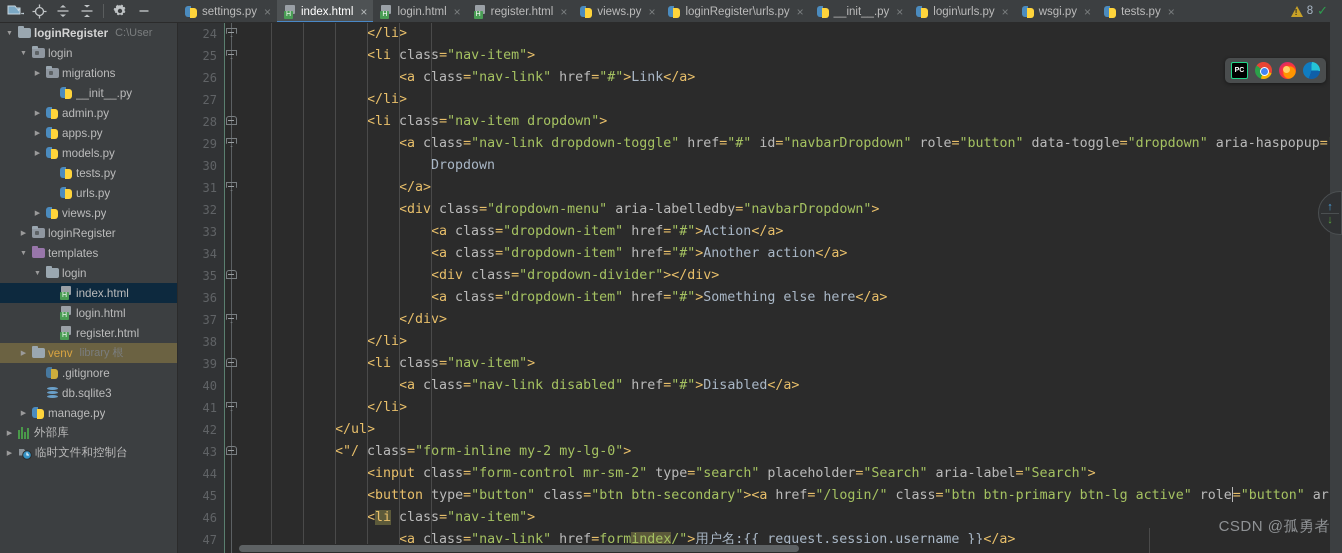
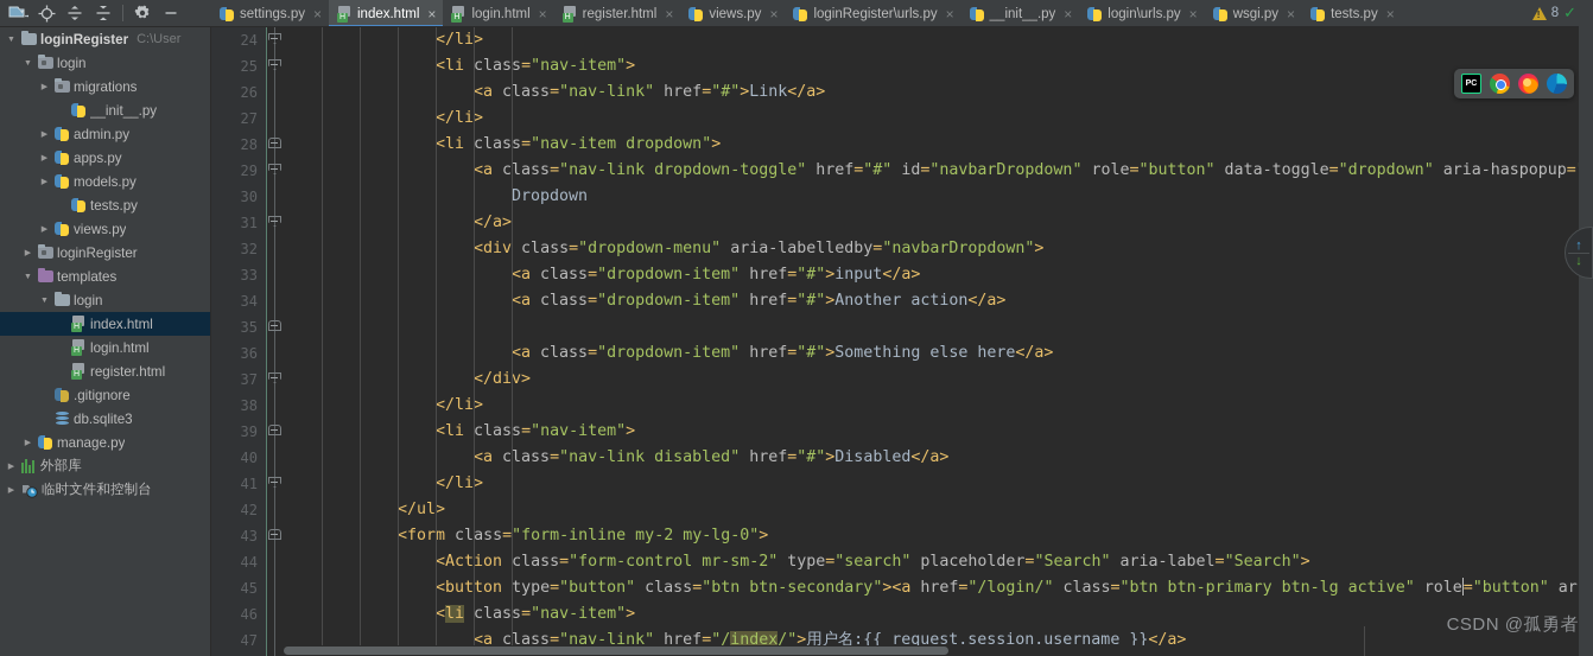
  settings.py
  ×
  index.html
  ×
  login.html
  ×
  register.html
  ×
  views.py
  ×
  loginRegister\urls.py
  ×
  __init__.py
  ×
  login\urls.py
  ×
  wsgi.py
  ×
  tests.py
  ×
  loginRegister
  C:\User
  login
  migrations
  __init__.py
  admin.py
  apps.py
  models.py
  tests.py
- urls.py
  views.py
  loginRegister
  templates
  login
  index.html
  login.html
  register.html
- venv
- library 根
  .gitignore
  db.sqlite3
  manage.py
  外部库
  临时文件和控制台
  24
  25
  26
  27
  28
  29
  30
  31
  32
  33
  34
  35
  36
  37
  38
  39
  40
  41
  42
  43
  44
  45
  46
  47
  </li>
  <li class="nav-item">
  <a class="nav-link" href="#">Link</a>
  </li>
  <li class="nav-item dropdown">
  <a class="nav-link dropdown-toggle" href="#" id="navbarDropdown" role="button" data-toggle="dropdown" aria-haspopup=
  Dropdown
  </a>
  <div class="dropdown-menu" aria-labelledby="navbarDropdown">
- <a class="dropdown-item" href="#">Action</a>
+ <a class="dropdown-item" href="#">input</a>
  <a class="dropdown-item" href="#">Another action</a>
- <div class="dropdown-divider"></div>
  <a class="dropdown-item" href="#">Something else here</a>
  </div>
  </li>
  <li class="nav-item">
  <a class="nav-link disabled" href="#">Disabled</a>
  </li>
  </ul>
- <"/ class="form-inline my-2 my-lg-0">
+ <form class="form-inline my-2 my-lg-0">
- <input class="form-control mr-sm-2" type="search" placeholder="Search" aria-label="Search">
+ <Action class="form-control mr-sm-2" type="search" placeholder="Search" aria-label="Search">
  <button type="button" class="btn btn-secondary"><a href="/login/" class="btn btn-primary btn-lg active" role="button" ar
  <li class="nav-item">
- <a class="nav-link" href=formindex/">用户名:{{ request.session.username }}</a>
+ <a class="nav-link" href="/index/">用户名:{{ request.session.username }}</a>
  8
  ✓
  ↑
  ↓
  CSDN @孤勇者
